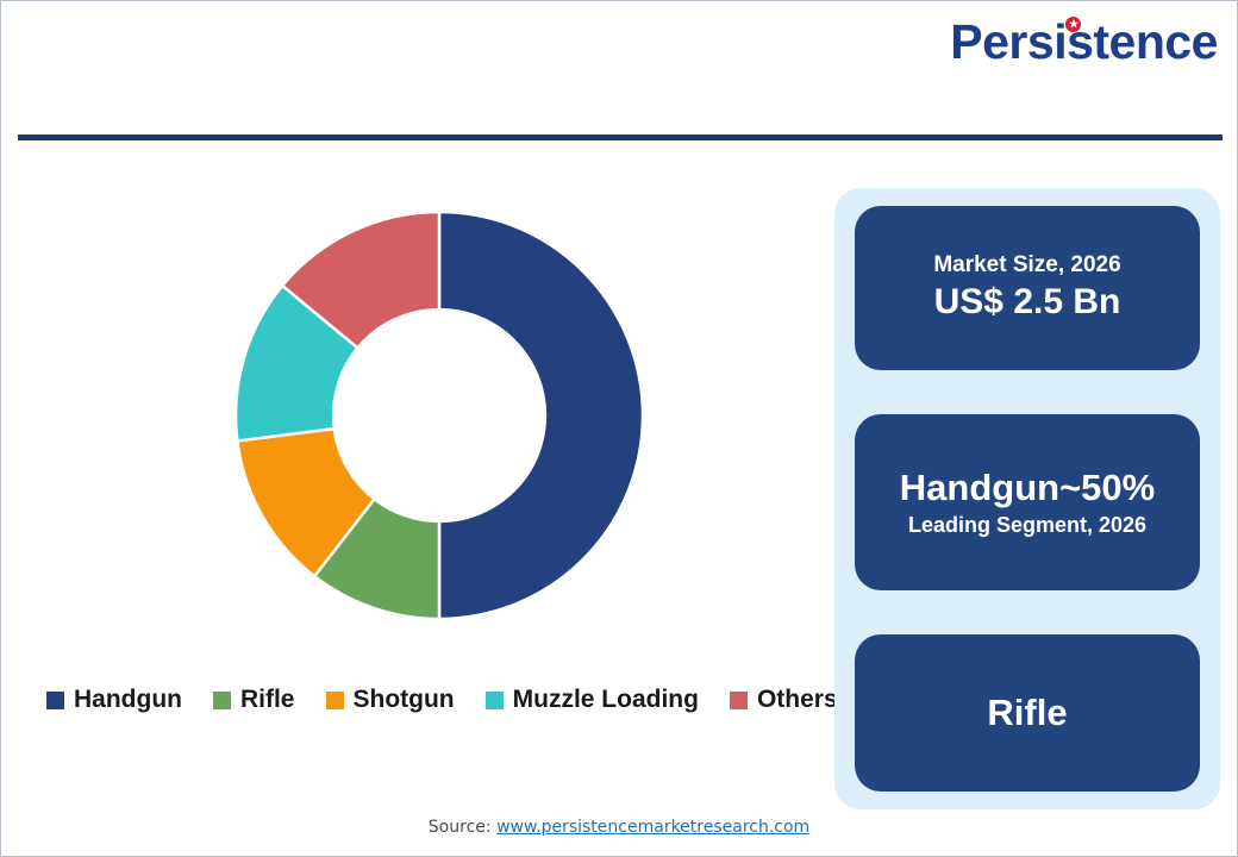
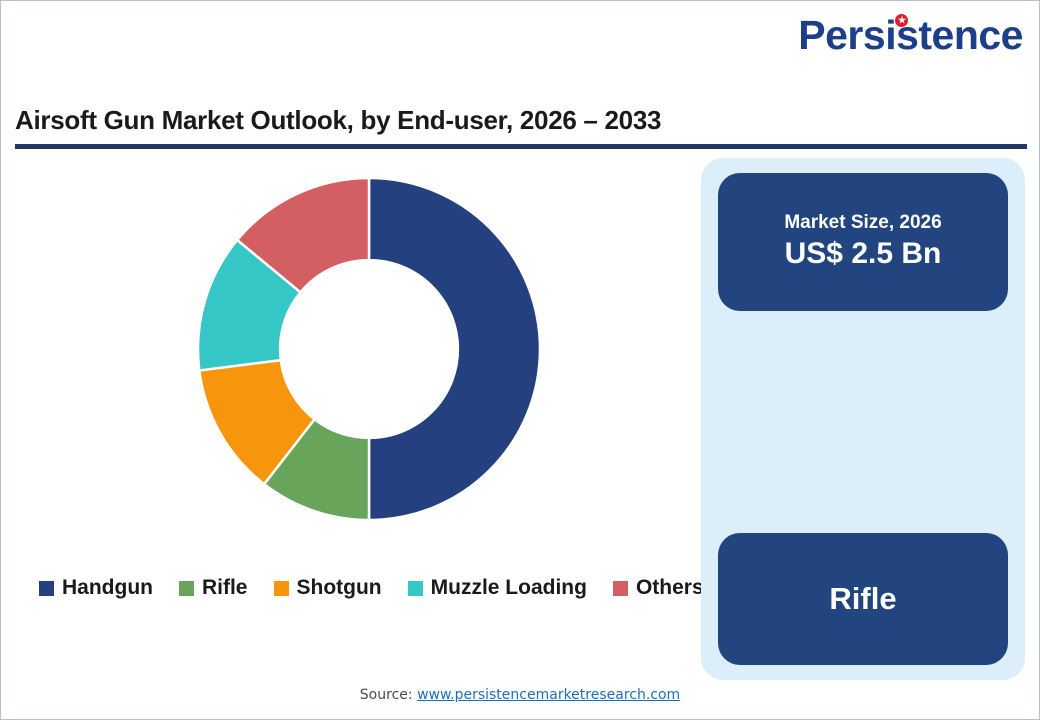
  Persistence
+ Airsoft Gun Market Outlook, by End-user, 2026 – 2033
  Handgun
  Rifle
  Shotgun
  Muzzle Loading
  Others
  Market Size, 2026
  US$ 2.5 Bn
- Handgun~50%
- Leading Segment, 2026
  Rifle
  Source: www.persistencemarketresearch.com
